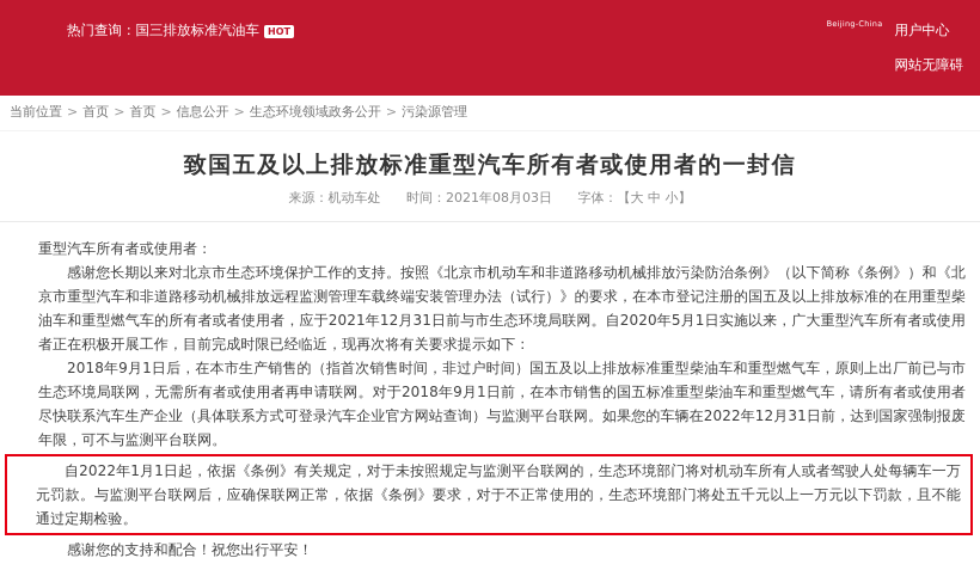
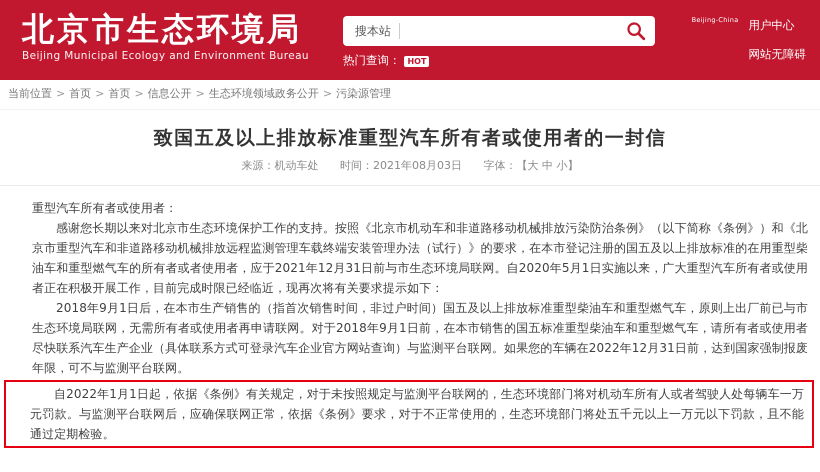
+ 北京市生态环境局
+ Beijing Municipal Ecology and Environment Bureau
+ 搜本站
  热门查询：
- 国三排放标准汽油车
  HOT
  Beijing-China
  用户中心
  网站无障碍
  当前位置
  > 首页 > 首页 > 信息公开 > 生态环境领域政务公开 > 污染源管理
  致国五及以上排放标准重型汽车所有者或使用者的一封信
  来源：机动车处 时间：2021年08月03日 字体：【大 中 小】
  重型汽车所有者或使用者：
  感谢您长期以来对北京市生态环境保护工作的支持。按照《北京市机动车和非道路移动机械排放污染防治条例》（以下简称《条例》）和《北京市重型汽车和非道路移动机械排放远程监测管理车载终端安装管理办法（试行）》的要求，在本市登记注册的国五及以上排放标准的在用重型柴油车和重型燃气车的所有者或者使用者，应于2021年12月31日前与市生态环境局联网。自2020年5月1日实施以来，广大重型汽车所有者或使用者正在积极开展工作，目前完成时限已经临近，现再次将有关要求提示如下：
  2018年9月1日后，在本市生产销售的（指首次销售时间，非过户时间）国五及以上排放标准重型柴油车和重型燃气车，原则上出厂前已与市生态环境局联网，无需所有者或使用者再申请联网。对于2018年9月1日前，在本市销售的国五标准重型柴油车和重型燃气车，请所有者或使用者尽快联系汽车生产企业（具体联系方式可登录汽车企业官方网站查询）与监测平台联网。如果您的车辆在2022年12月31日前，达到国家强制报废年限，可不与监测平台联网。
  自2022年1月1日起，依据《条例》有关规定，对于未按照规定与监测平台联网的，生态环境部门将对机动车所有人或者驾驶人处每辆车一万元罚款。与监测平台联网后，应确保联网正常，依据《条例》要求，对于不正常使用的，生态环境部门将处五千元以上一万元以下罚款，且不能通过定期检验。
- 感谢您的支持和配合！祝您出行平安！
